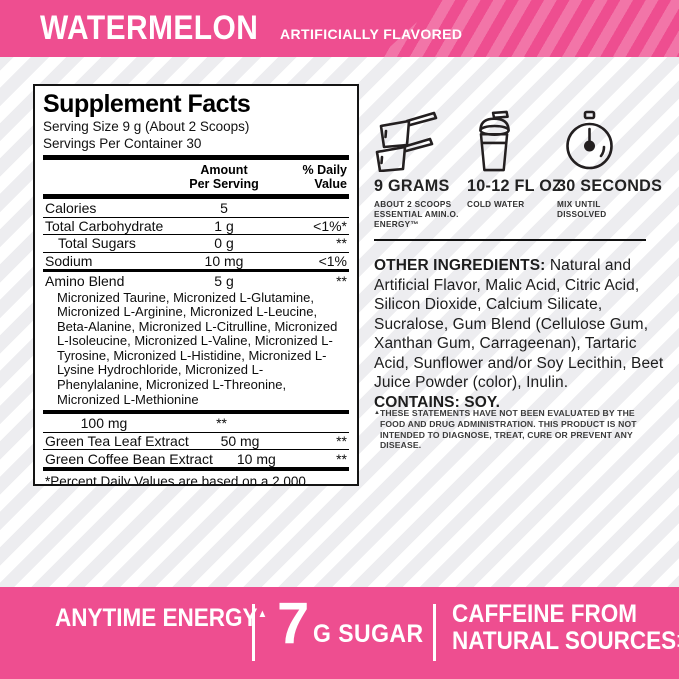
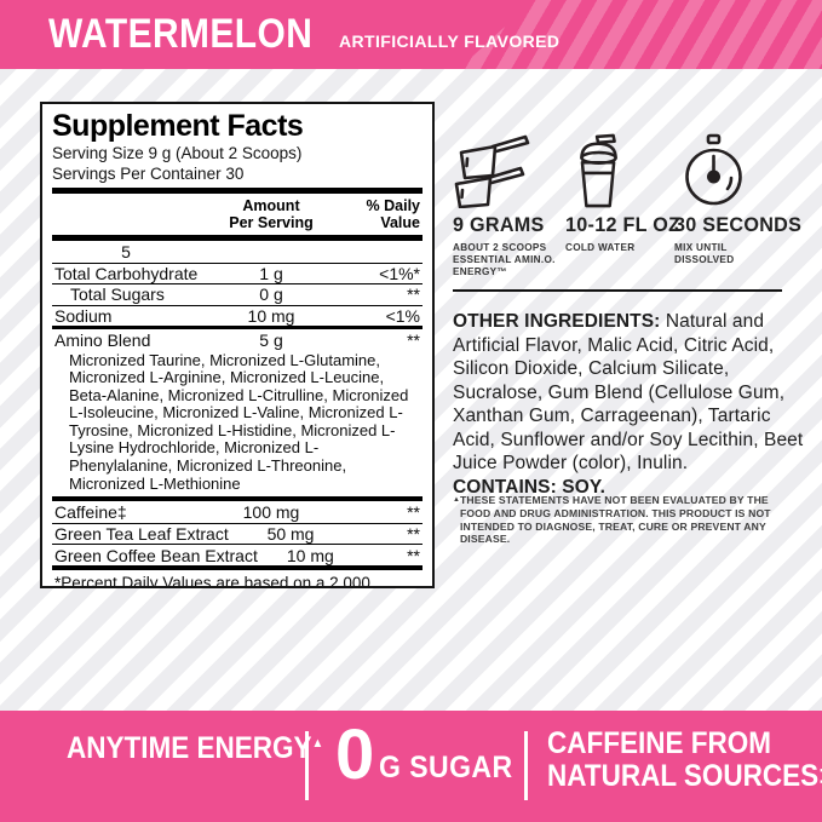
  WATERMELON
  ARTIFICIALLY FLAVORED
  Supplement Facts
  Serving Size 9 g (About 2 Scoops)
  Servings Per Container 30
  Amount
  Per Serving
  % Daily
  Value
- Calories
  5
  Total Carbohydrate
  1 g
  <1%*
  Total Sugars
  0 g
  **
  Sodium
  10 mg
  <1%
  Amino Blend
  5 g
  **
  Micronized Taurine, Micronized L-Glutamine, Micronized L-Arginine, Micronized L-Leucine, Beta-Alanine, Micronized L-Citrulline, Micronized L-Isoleucine, Micronized L-Valine, Micronized L-Tyrosine, Micronized L-Histidine, Micronized L-Lysine Hydrochloride, Micronized L-Phenylalanine, Micronized L-Threonine, Micronized L-Methionine
+ Caffeine‡
  100 mg
  **
  Green Tea Leaf Extract
  50 mg
  **
  Green Coffee Bean Extract
  10 mg
  **
  *Percent Daily Values are based on a 2,000
  9 GRAMS
  ABOUT 2 SCOOPS
  ESSENTIAL AMIN.O.
  ENERGY™
  10-12 FL O
  COLD WATER
  30 SECONDS
  MIX UNTIL
  DISSOLVED
  OTHER INGREDIENTS: Natural and Artificial Flavor, Malic Acid, Citric Acid, Silicon Dioxide, Calcium Silicate, Sucralose, Gum Blend (Cellulose Gum, Xanthan Gum, Carrageenan), Tartaric Acid, Sunflower and/or Soy Lecithin, Beet Juice Powder (color), Inulin.
  CONTAINS: SOY.
  THESE STATEMENTS HAVE NOT BEEN EVALUATED BY THE FOOD AND DRUG ADMINISTRATION. THIS PRODUCT IS NOT INTENDED TO DIAGNOSE, TREAT, CURE OR PREVENT ANY DISEASE.
  ANYTIME ENERGY▲
- 7
+ 0
  G SUGAR
  CAFFEINE FROM
  NATURAL SOURCES
